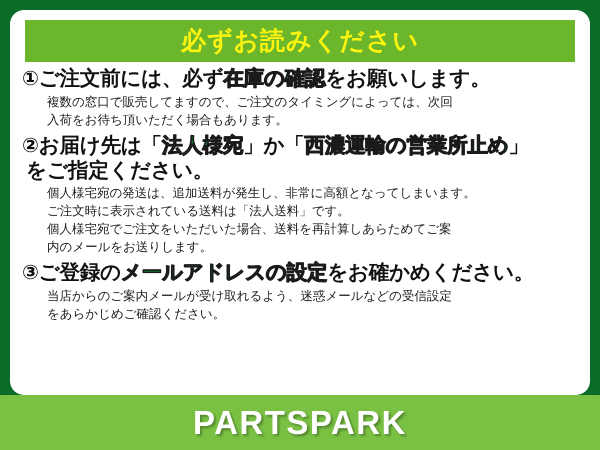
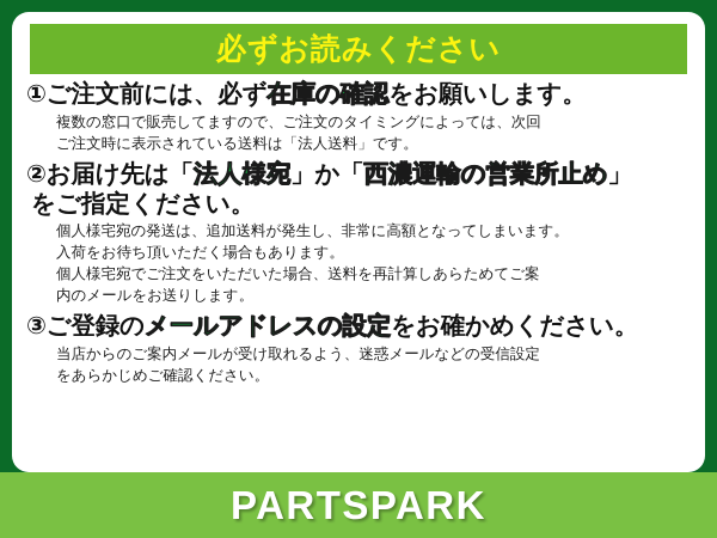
  必ずお読みください
  ①ご注文前には、必ず在庫の確認をお願いします。
  複数の窓口で販売してますので、ご注文のタイミングによっては、次回
- 入荷をお待ち頂いただく場合もあります。
+ ご注文時に表示されている送料は「法人送料」です。
  ②お届け先は「法人様宛」か「西濃運輸の営業所止め」
  をご指定ください。
  個人様宅宛の発送は、追加送料が発生し、非常に高額となってしまいます。
- ご注文時に表示されている送料は「法人送料」です。
+ 入荷をお待ち頂いただく場合もあります。
  個人様宅宛でご注文をいただいた場合、送料を再計算しあらためてご案
  内のメールをお送りします。
  ③ご登録のメールアドレスの設定をお確かめください。
  当店からのご案内メールが受け取れるよう、迷惑メールなどの受信設定
  をあらかじめご確認ください。
  PARTSPARK
